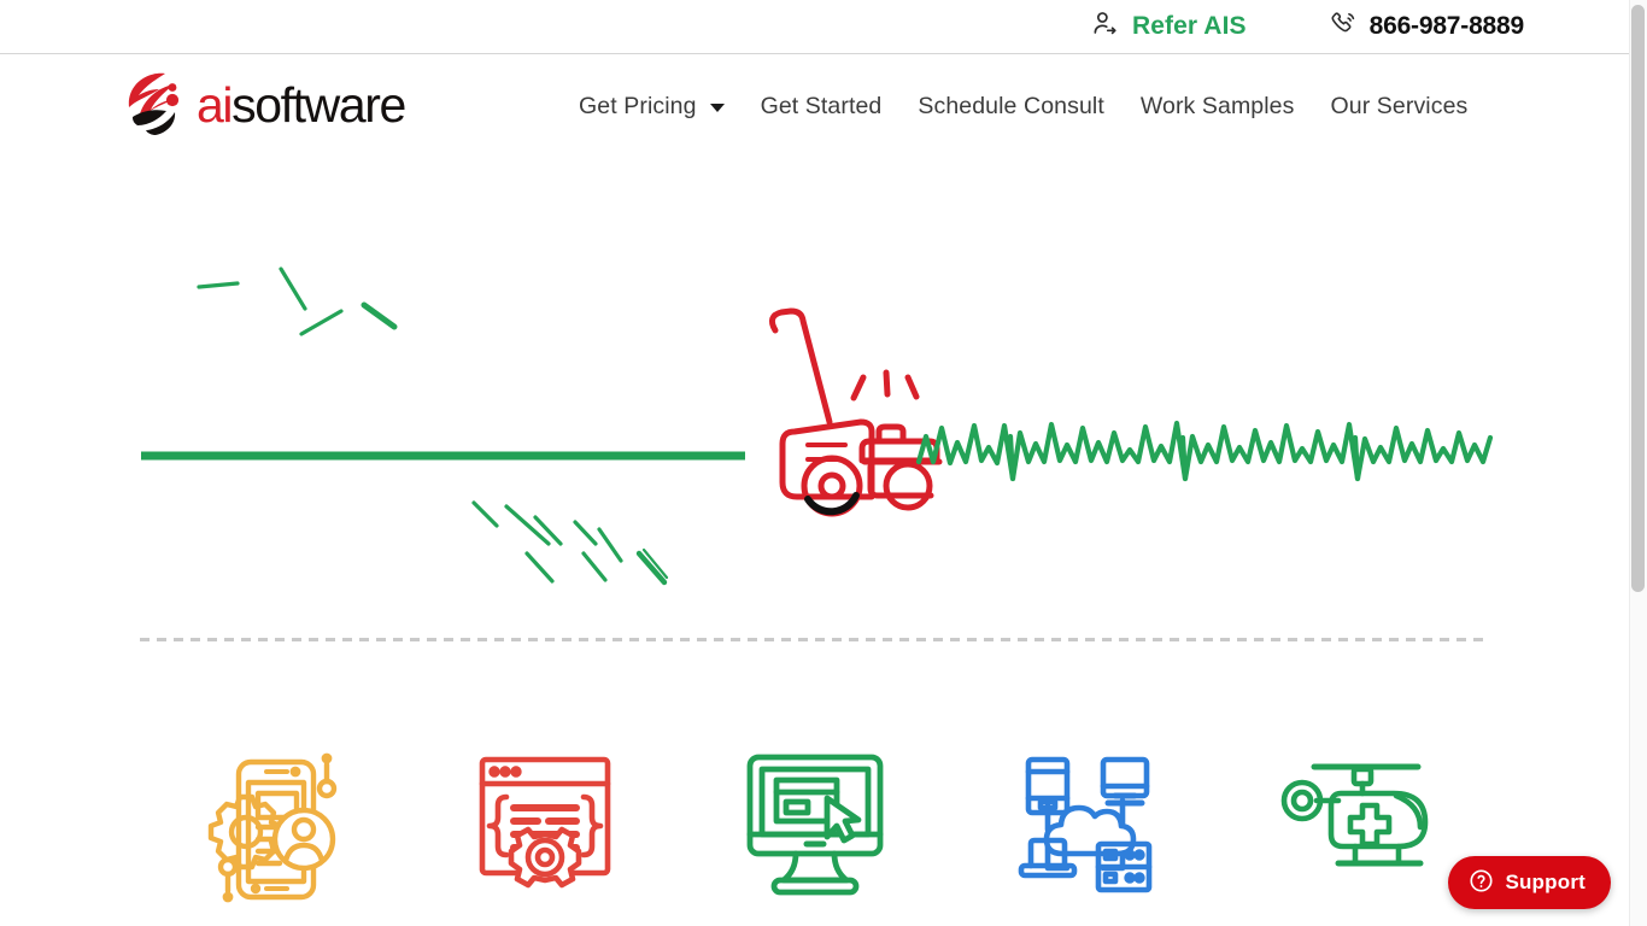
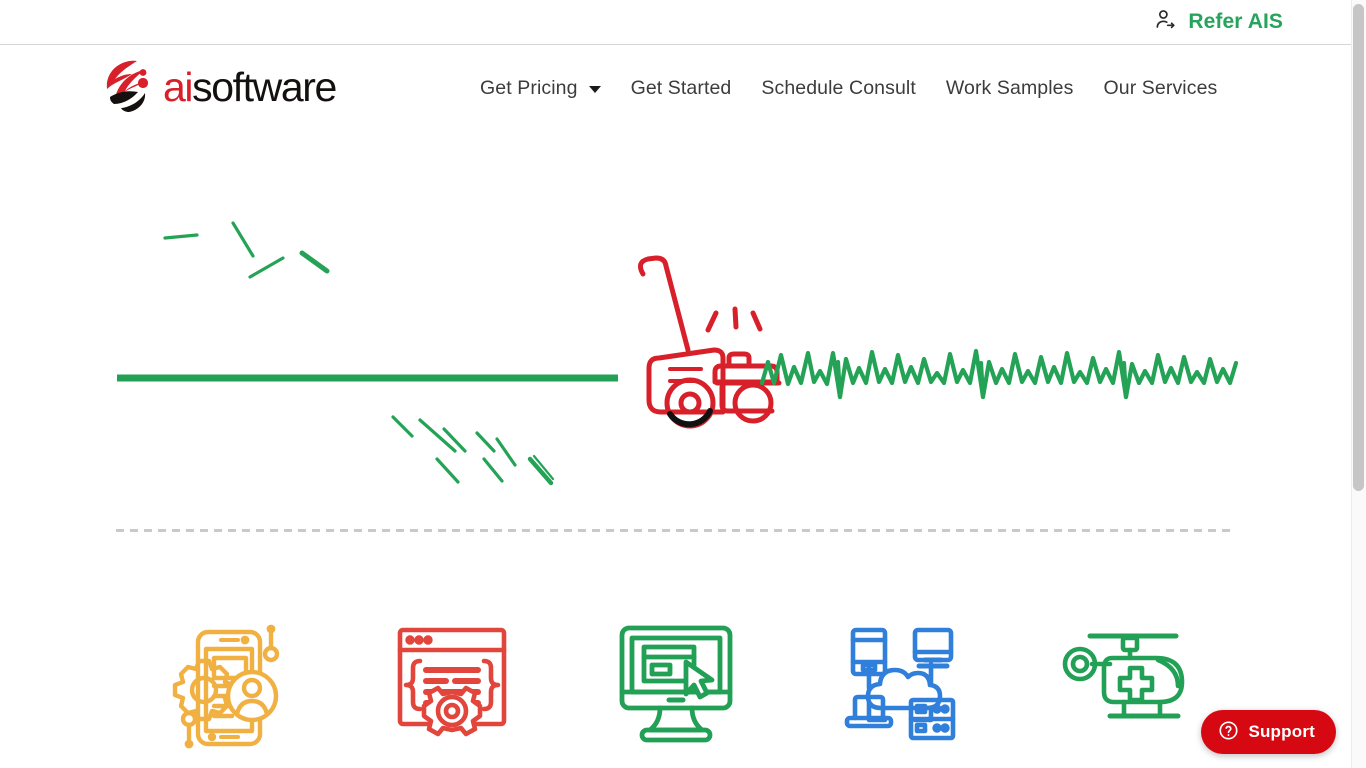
  Refer AIS
- 866-987-8889
  aisoftware
  Get Pricing
  Get Started
  Schedule Consult
  Work Samples
  Our Services
  Support
